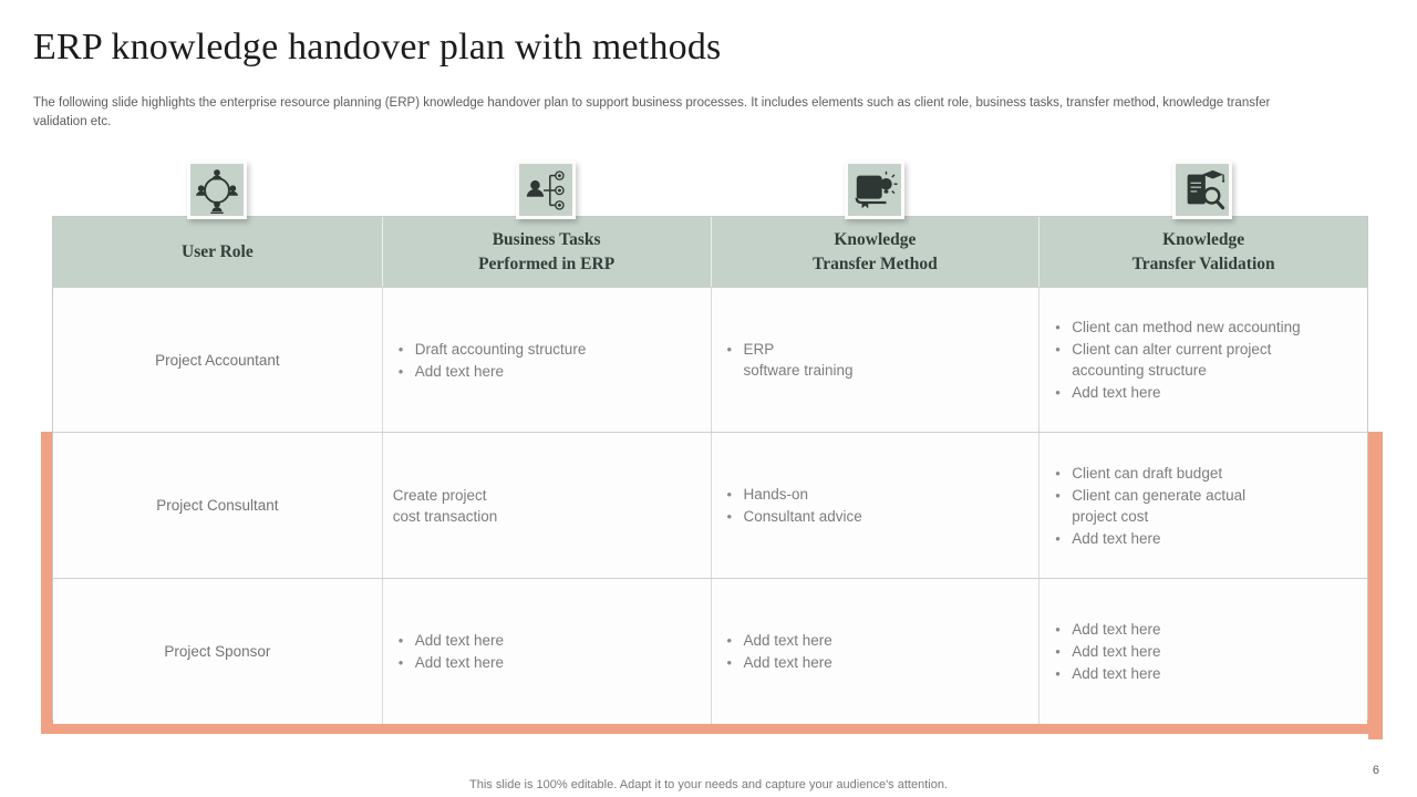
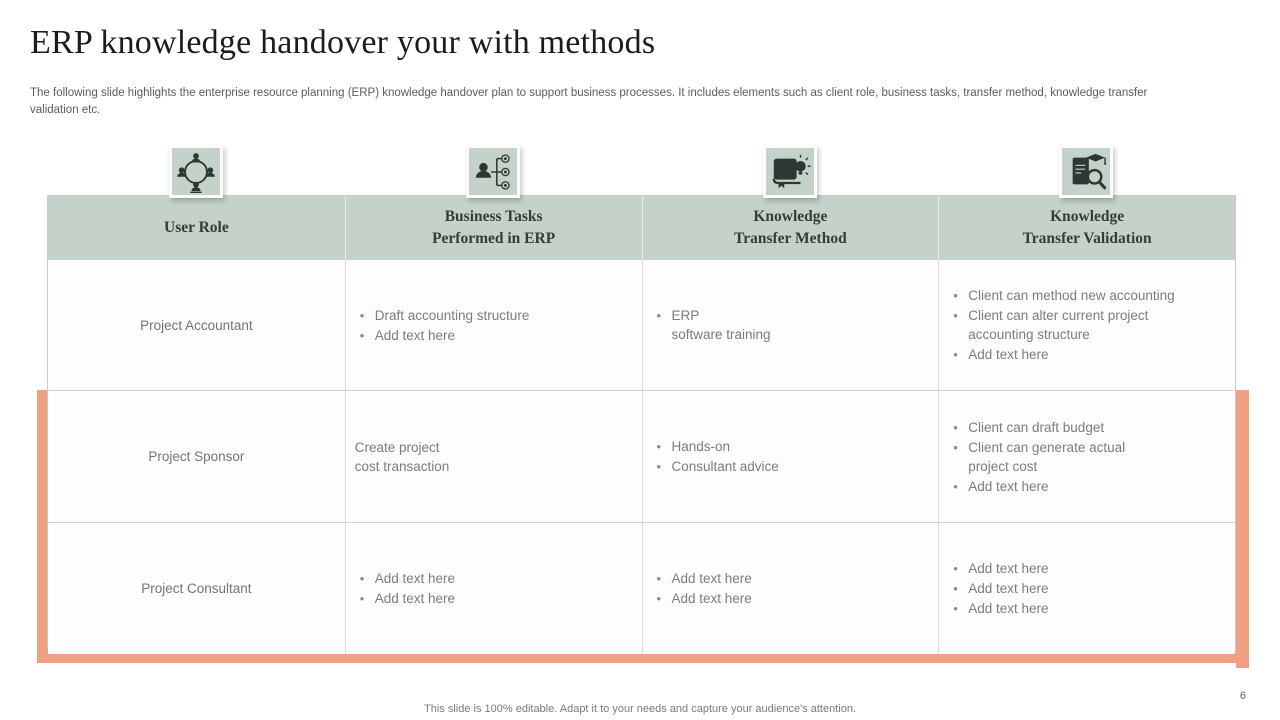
- ERP knowledge handover plan with methods
+ ERP knowledge handover your with methods
  The following slide highlights the enterprise resource planning (ERP) knowledge handover plan to support business processes. It includes elements such as client role, business tasks, transfer method, knowledge transfer
  validation etc.
  User Role
  Business Tasks
  Performed in ERP
  Knowledge
  Transfer Method
  Knowledge
  Transfer Validation
  Project Accountant
  Draft accounting structure
  Add text here
  ERP
  software training
  Client can method new accounting
  Client can alter current project
  accounting structure
  Add text here
- Project Consultant
+ Project Sponsor
  Create project
  cost transaction
  Hands-on
  Consultant advice
  Client can draft budget
  Client can generate actual
  project cost
  Add text here
- Project Sponsor
+ Project Consultant
  Add text here
  Add text here
  Add text here
  Add text here
  Add text here
  Add text here
  Add text here
  This slide is 100% editable. Adapt it to your needs and capture your audience's attention.
  6
